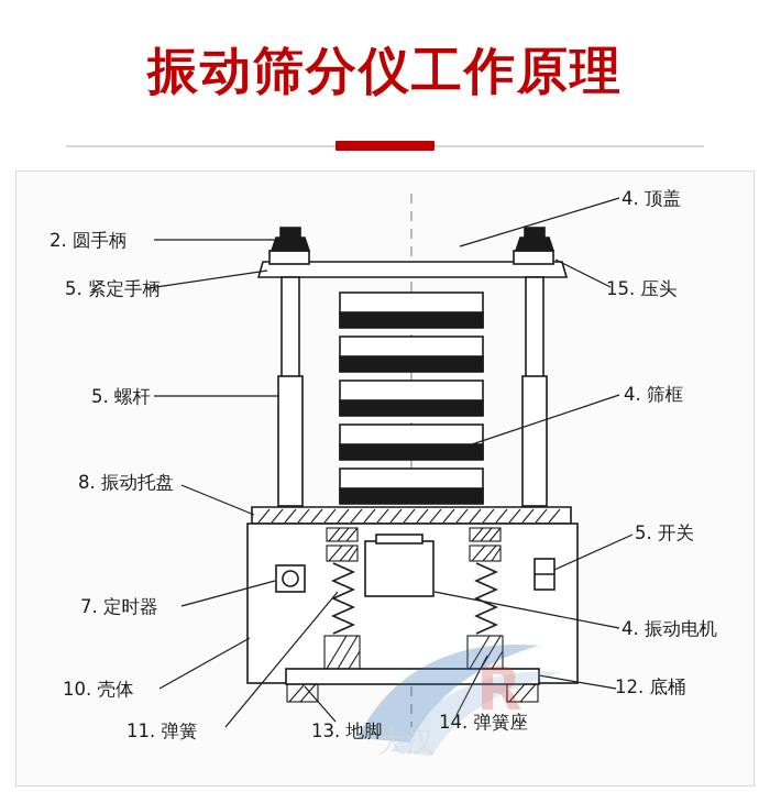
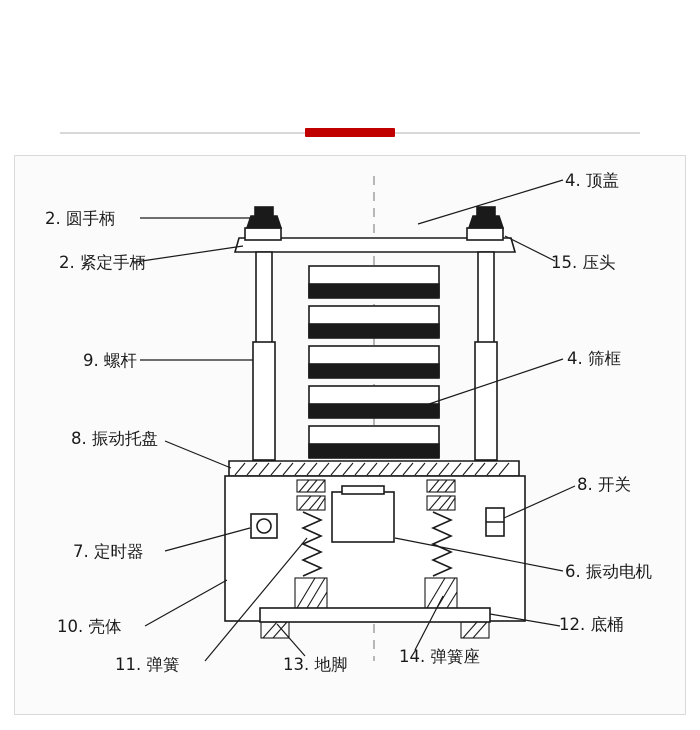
- 振动筛分仪工作原理
- R
- 大汉
  2. 圆手柄
- 5. 紧定手柄
+ 2. 紧定手柄
  4. 顶盖
  4. 筛框
- 5. 开关
+ 8. 开关
- 4. 振动电机
+ 6. 振动电机
  7. 定时器
  8. 振动托盘
- 5. 螺杆
+ 9. 螺杆
  10. 壳体
  11. 弹簧
  12. 底桶
  13. 地脚
  14. 弹簧座
  15. 压头
